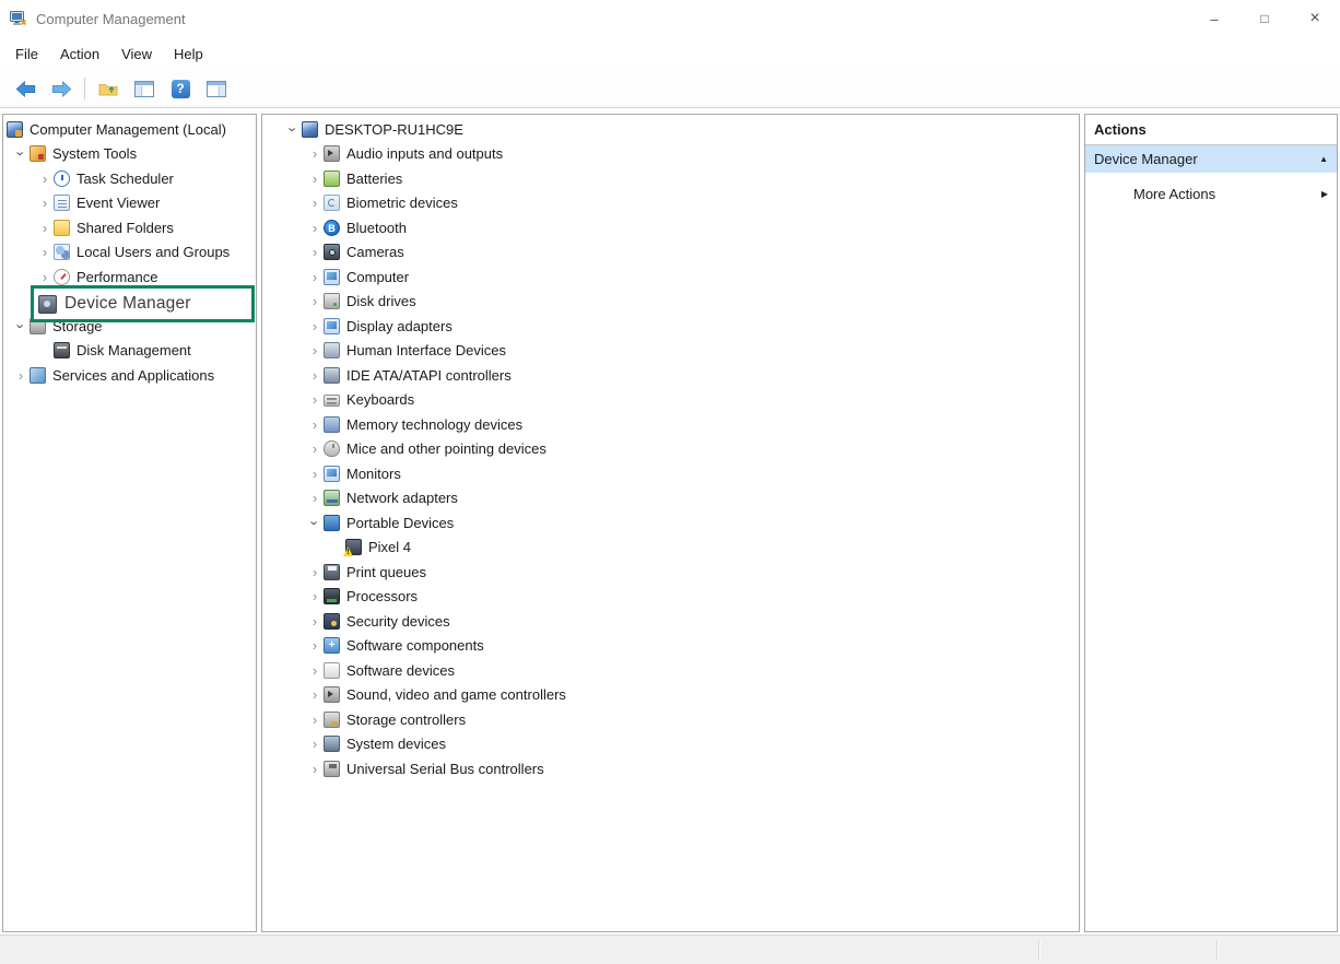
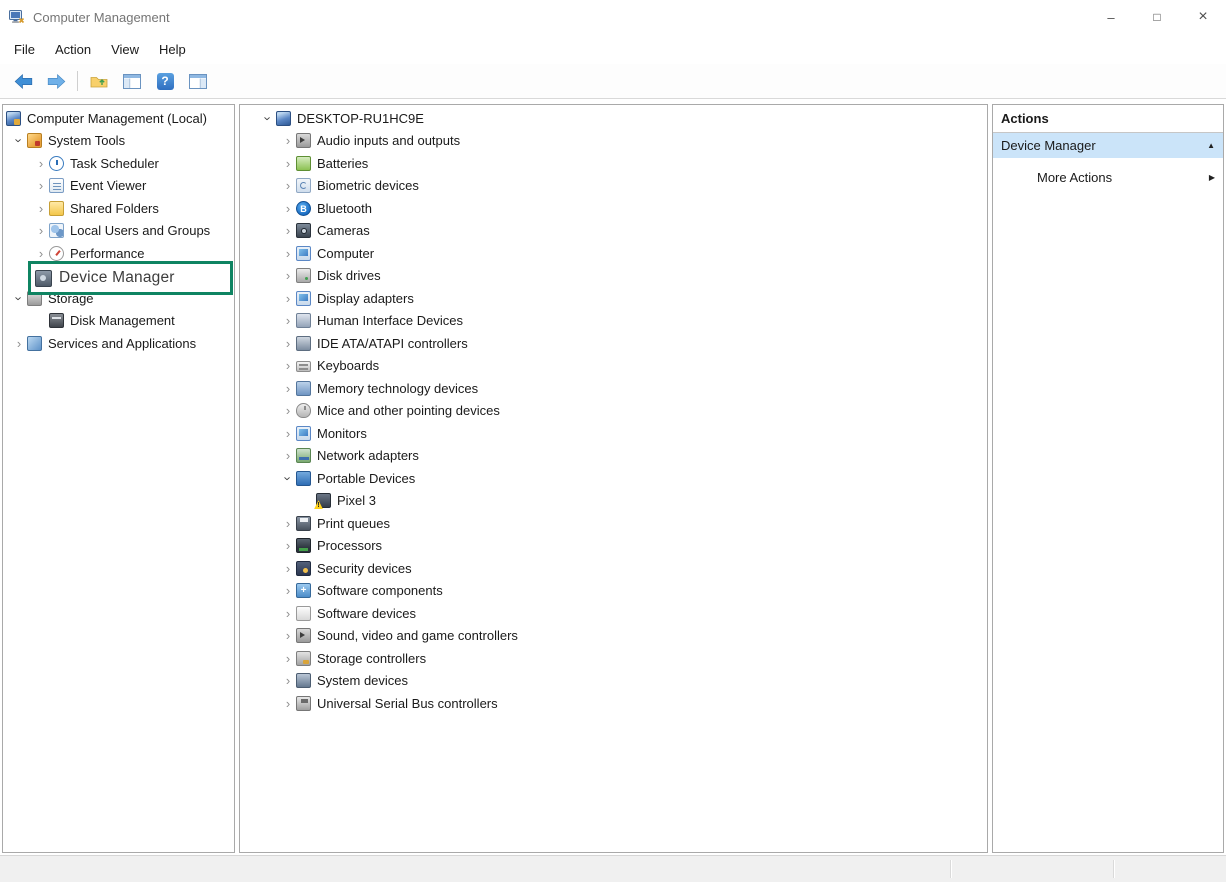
  Computer Management
  –
  □
  ×
  File
  Action
  View
  Help
  ?
  Computer Management (Local)
  System Tools
  ›
  Task Scheduler
  ›
  Event Viewer
  ›
  Shared Folders
  ›
  Local Users and Groups
  ›
  Performance
  Storage
  Disk Management
  ›
  Services and Applications
  DESKTOP-RU1HC9E
  ›
  Audio inputs and outputs
  ›
  Batteries
  ›
  Biometric devices
  ›
  Bluetooth
  ›
  Cameras
  ›
  Computer
  ›
  Disk drives
  ›
  Display adapters
  ›
  Human Interface Devices
  ›
  IDE ATA/ATAPI controllers
  ›
  Keyboards
  ›
  Memory technology devices
  ›
  Mice and other pointing devices
  ›
  Monitors
  ›
  Network adapters
  Portable Devices
- Pixel 4
+ Pixel 3
  ›
  Print queues
  ›
  Processors
  ›
  Security devices
  ›
  Software components
  ›
  Software devices
  ›
  Sound, video and game controllers
  ›
  Storage controllers
  ›
  System devices
  ›
  Universal Serial Bus controllers
  Actions
  Device Manager
  ▲
  More Actions
  ▶
  Device Manager
